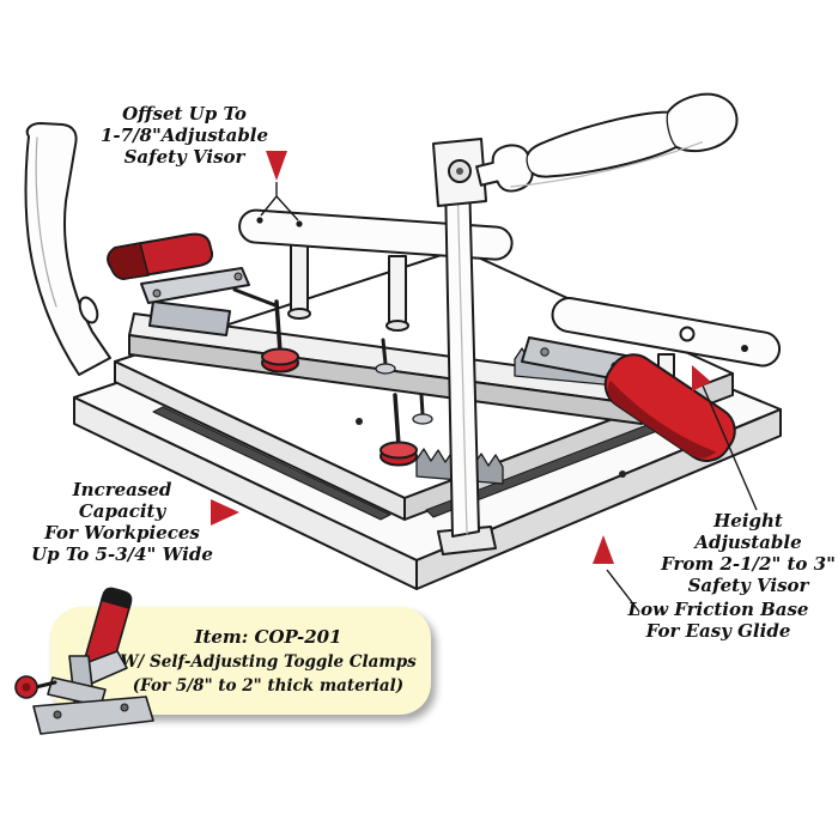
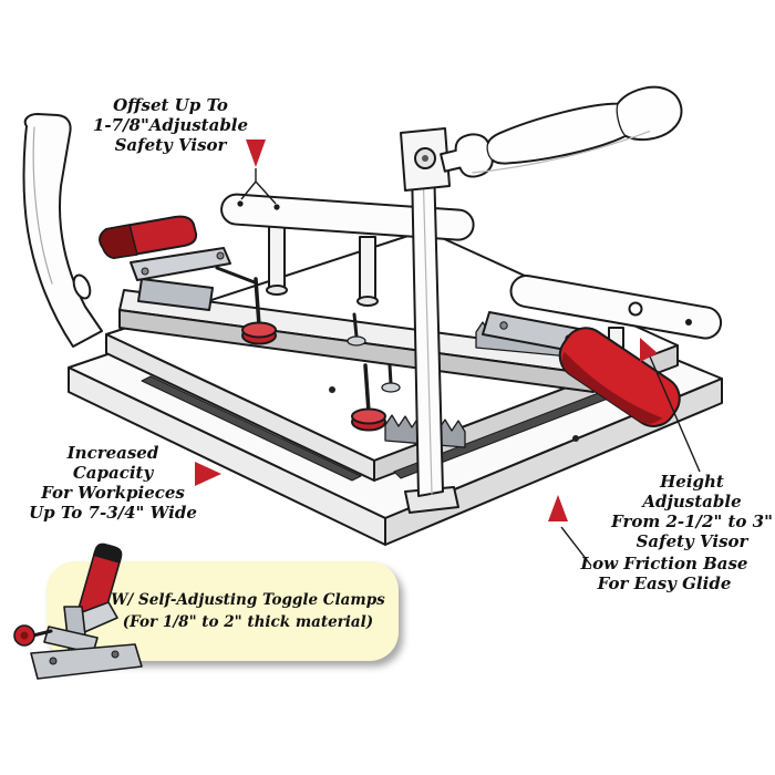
- Item: COP-201
  W/ Self-Adjusting Toggle Clamps
- (For 5/8" to 2" thick material)
+ (For 1/8" to 2" thick material)
  Offset Up To
  1-7/8"Adjustable
  Safety Visor
  Increased Capacity
  For Workpieces
- Up To 5-3/4" Wide
+ Up To 7-3/4" Wide
  Height Adjustable
  From 2-1/2" to 3"
  Safety Visor
  Low Friction Base
  For Easy Glide
